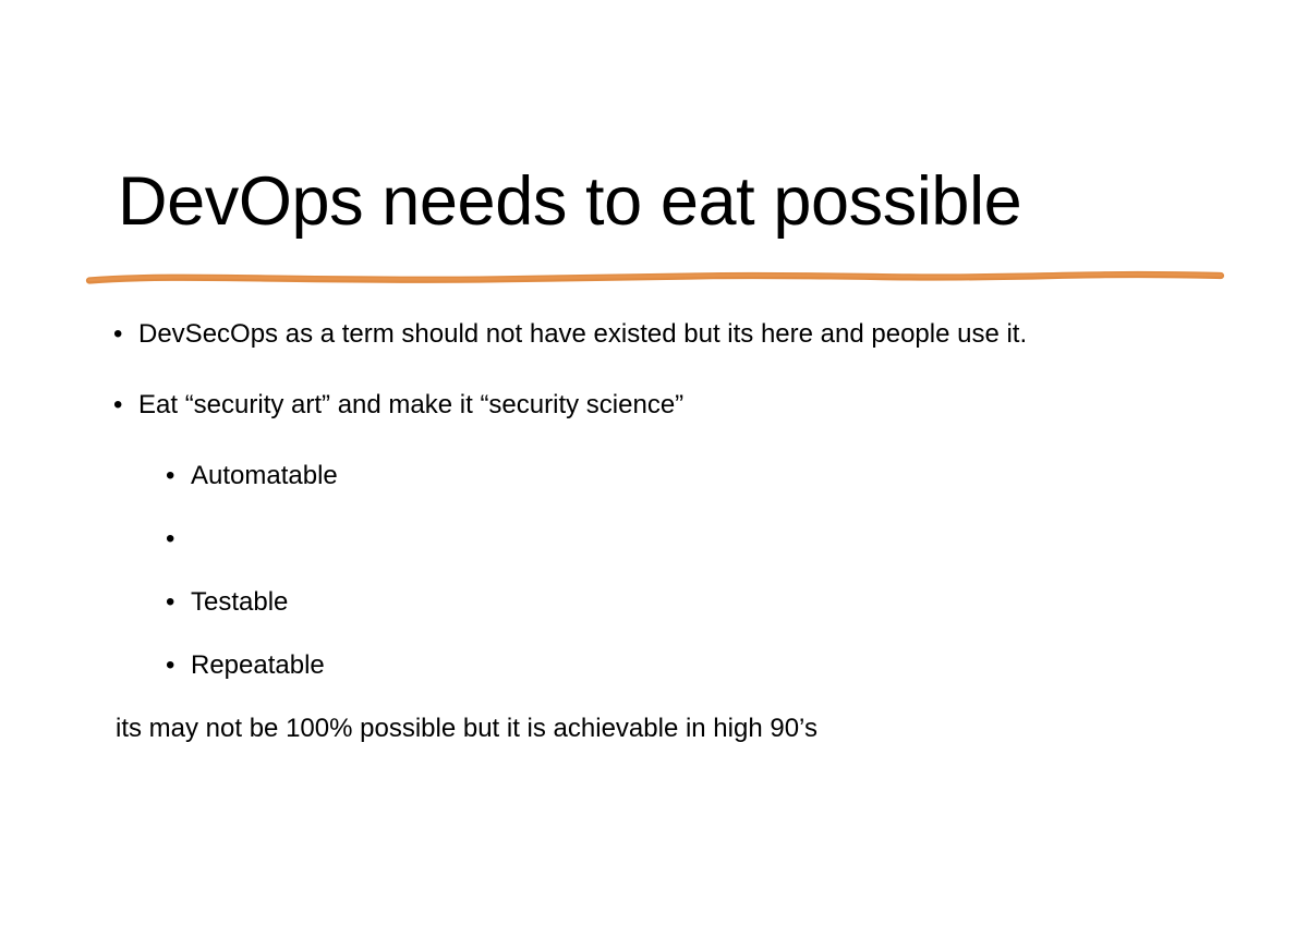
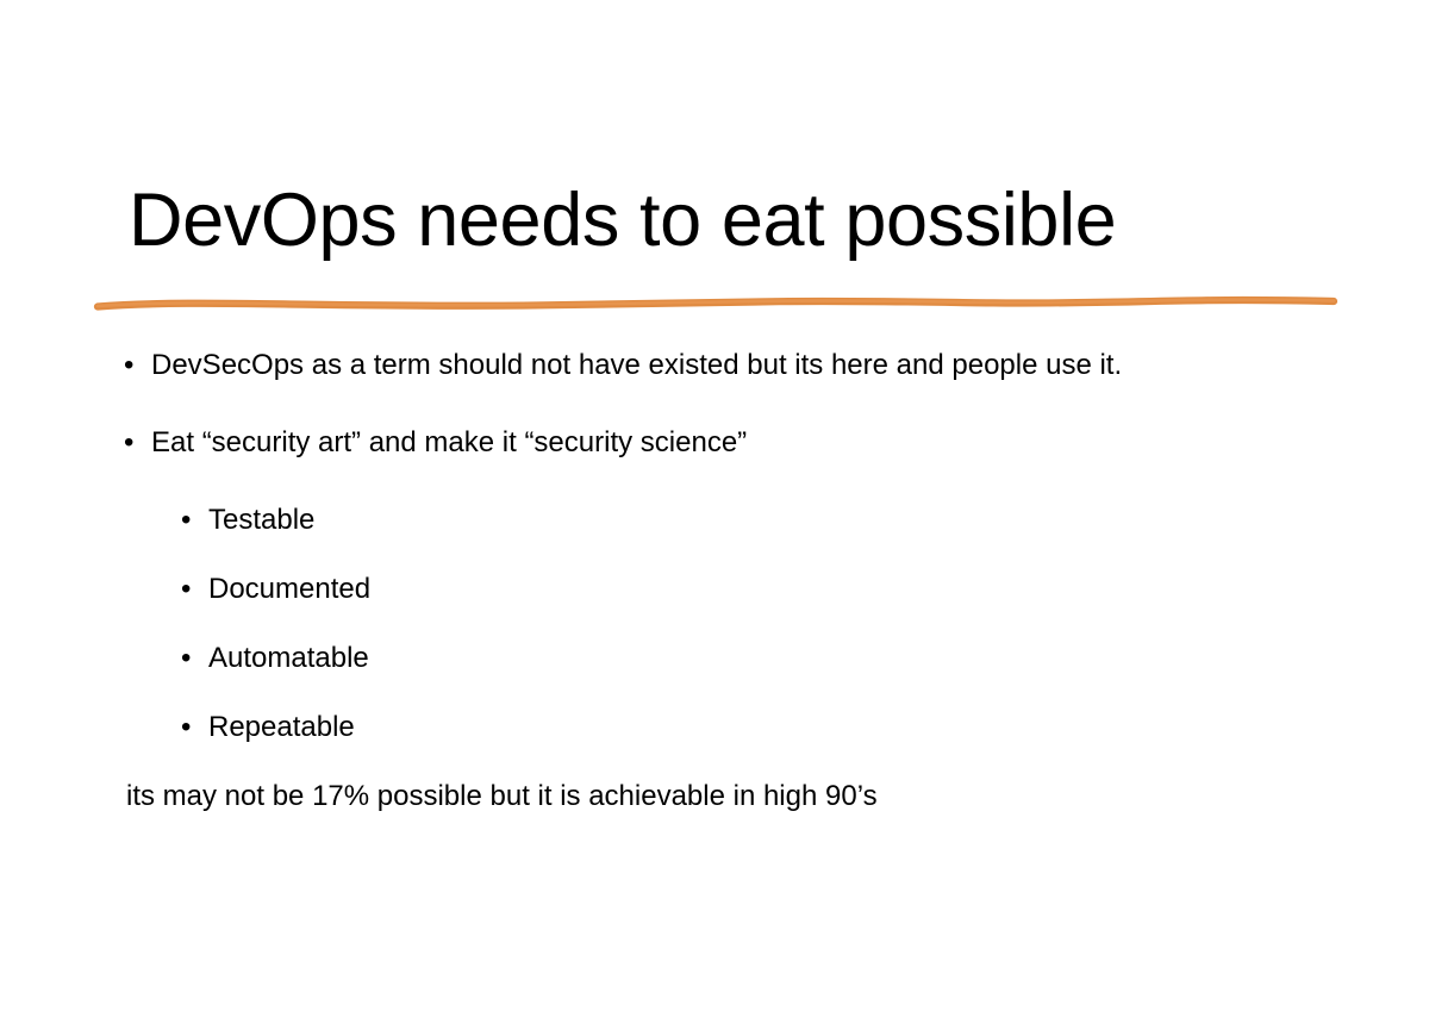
  DevOps needs to eat possible
  •
  DevSecOps as a term should not have existed but its here and people use it.
  •
  Eat “security art” and make it “security science”
  •
- Automatable
+ Testable
  •
+ Documented
  •
- Testable
+ Automatable
  •
  Repeatable
- its may not be 100% possible but it is achievable in high 90’s
+ its may not be 17% possible but it is achievable in high 90’s
